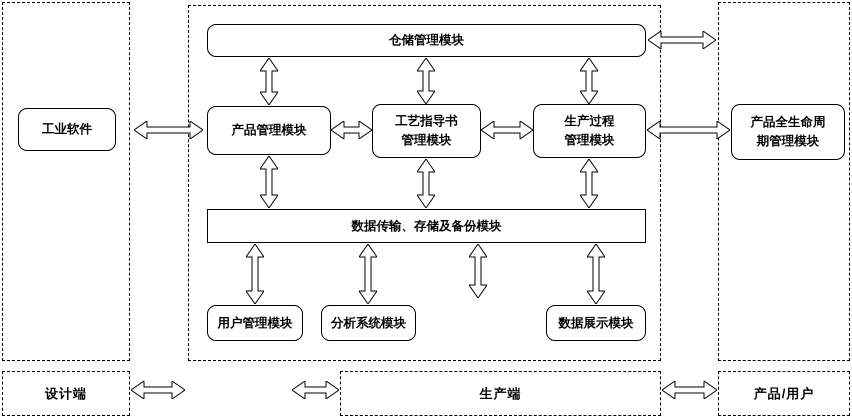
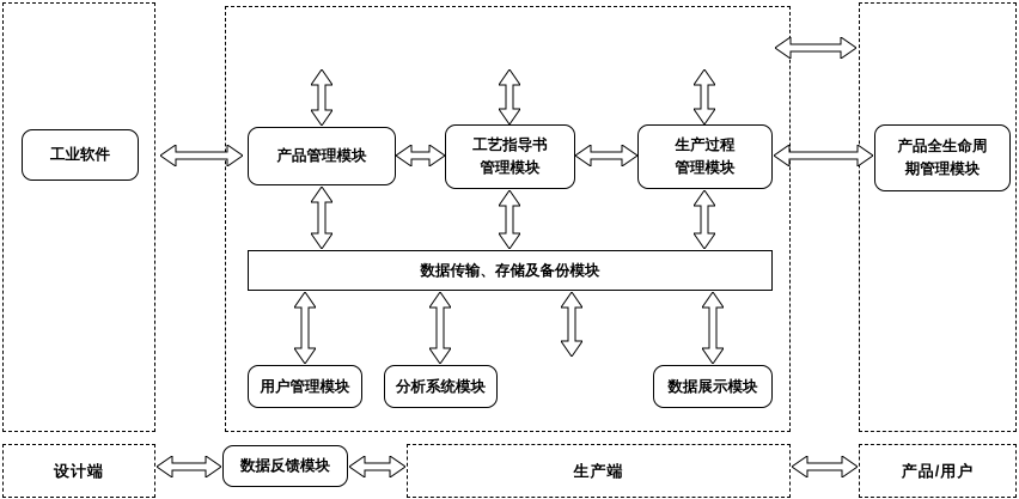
  设计端
  生产端
  产品/用户
  工业软件
- 仓储管理模块
  产品管理模块
  工艺指导书
  管理模块
  生产过程
  管理模块
  数据传输、存储及备份模块
  用户管理模块
  分析系统模块
  数据展示模块
  产品全生命周
  期管理模块
+ 数据反馈模块
